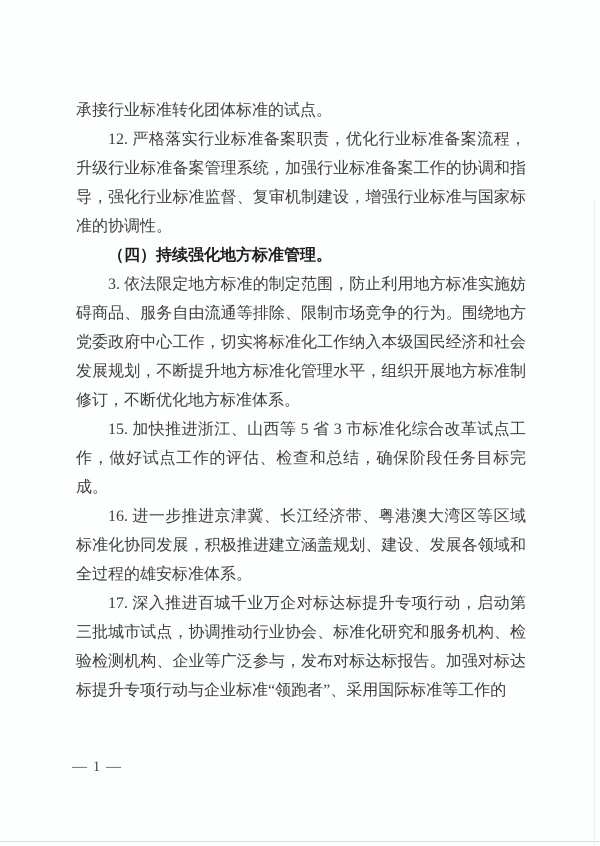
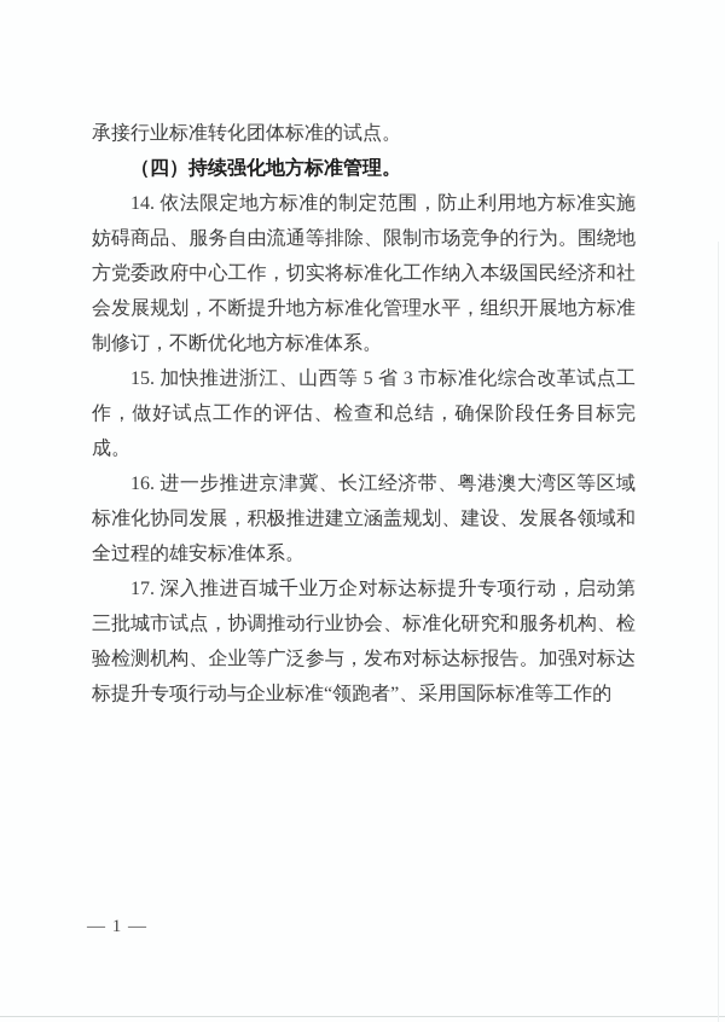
  承接行业标准转化团体标准的试点。
- 12. 严格落实行业标准备案职责，优化行业标准备案流程，升级行业标准备案管理系统，加强行业标准备案工作的协调和指导，强化行业标准监督、复审机制建设，增强行业标准与国家标准的协调性。
  （四）持续强化地方标准管理。
- 3. 依法限定地方标准的制定范围，防止利用地方标准实施妨碍商品、服务自由流通等排除、限制市场竞争的行为。围绕地方党委政府中心工作，切实将标准化工作纳入本级国民经济和社会发展规划，不断提升地方标准化管理水平，组织开展地方标准制修订，不断优化地方标准体系。
+ 14. 依法限定地方标准的制定范围，防止利用地方标准实施妨碍商品、服务自由流通等排除、限制市场竞争的行为。围绕地方党委政府中心工作，切实将标准化工作纳入本级国民经济和社会发展规划，不断提升地方标准化管理水平，组织开展地方标准制修订，不断优化地方标准体系。
  15. 加快推进浙江、山西等 5 省 3 市标准化综合改革试点工作，做好试点工作的评估、检查和总结，确保阶段任务目标完成。
  16. 进一步推进京津冀、长江经济带、粤港澳大湾区等区域标准化协同发展，积极推进建立涵盖规划、建设、发展各领域和全过程的雄安标准体系。
  17. 深入推进百城千业万企对标达标提升专项行动，启动第三批城市试点，协调推动行业协会、标准化研究和服务机构、检验检测机构、企业等广泛参与，发布对标达标报告。加强对标达标提升专项行动与企业标准“领跑者”、采用国际标准等工作的
  — 1 —
